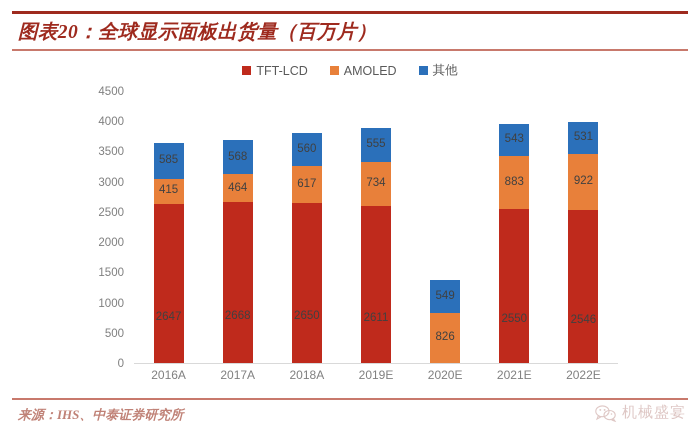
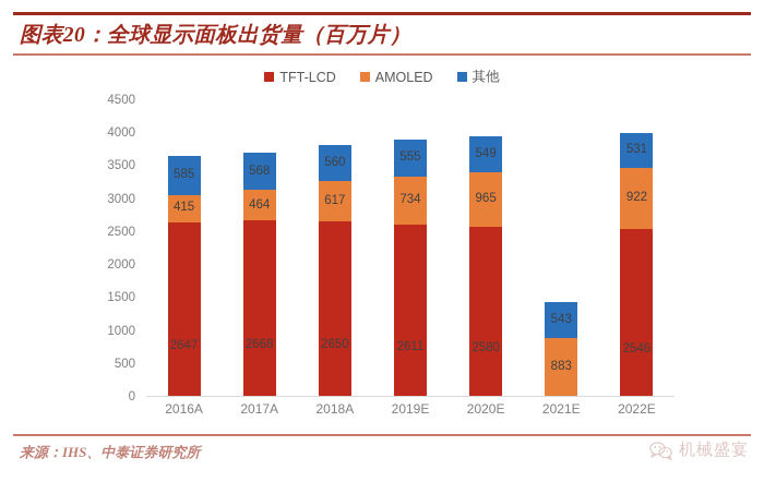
  图表20：全球显示面板出货量（百万片）
  TFT-LCD
  AMOLED
  其他
  0
  500
  1000
  1500
  2000
  2500
  3000
  3500
  4000
  4500
  585
  415
  2647
  568
  464
  2668
  560
  617
  2650
  555
  734
  2611
  549
- 826
+ 965
+ 2580
  543
  883
- 2550
  531
  922
  2546
  2016A
  2017A
  2018A
  2019E
  2020E
  2021E
  2022E
  来源：IHS、中泰证券研究所
  机械盛宴
